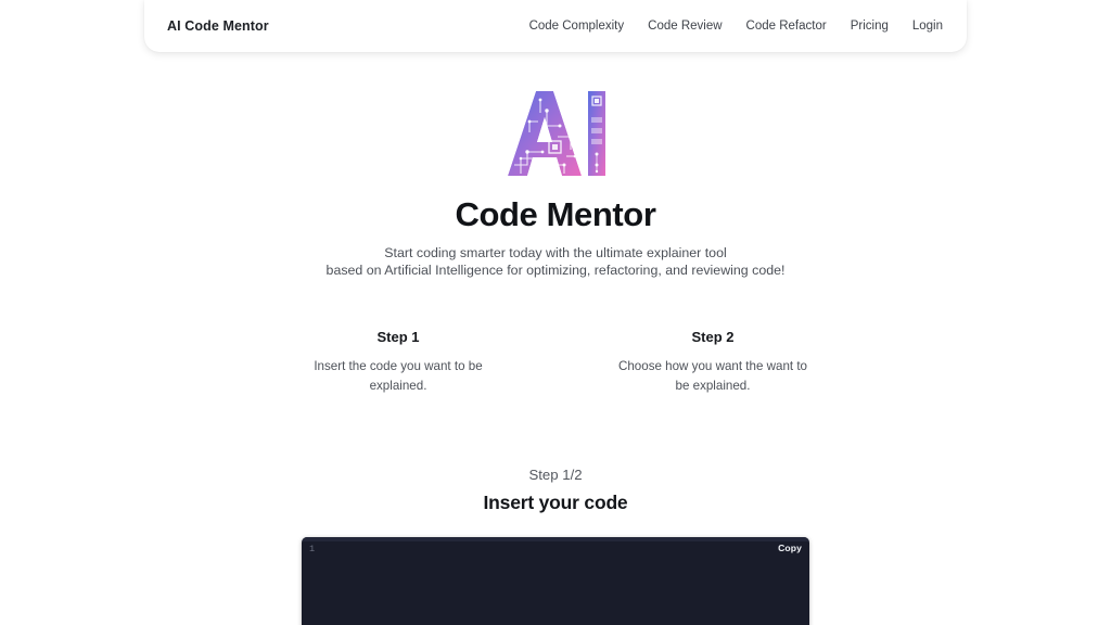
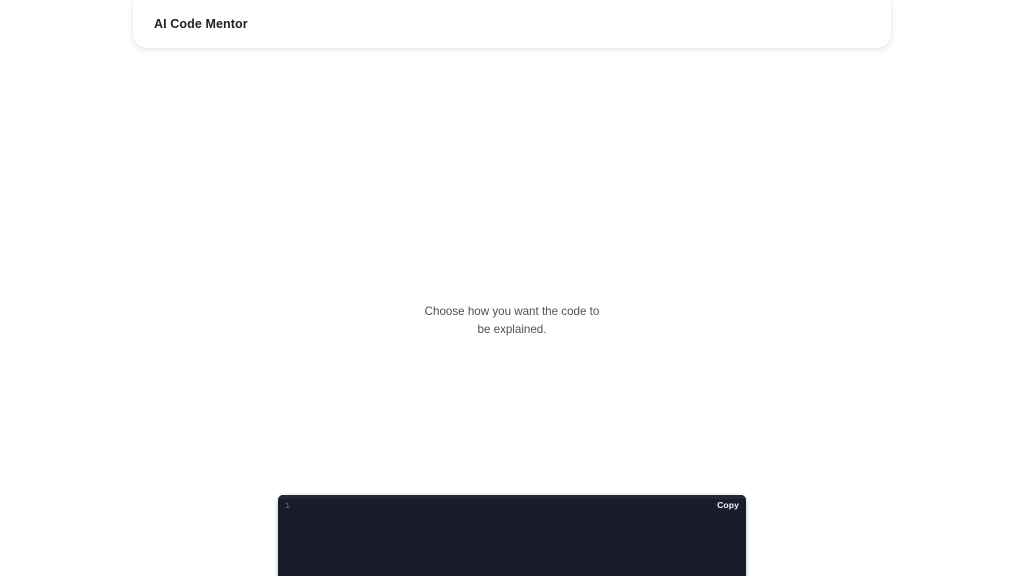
  AI Code Mentor
- Code Complexity
- Code Review
- Code Refactor
- Pricing
- Login
- Code Mentor
- Start coding smarter today with the ultimate explainer tool
- based on Artificial Intelligence for optimizing, refactoring, and reviewing code!
- Step 1
- Insert the code you want to be explained.
- Step 2
- Choose how you want the want to be explained.
+ Choose how you want the code to be explained.
- Step 1/2
- Insert your code
  1
  Copy
